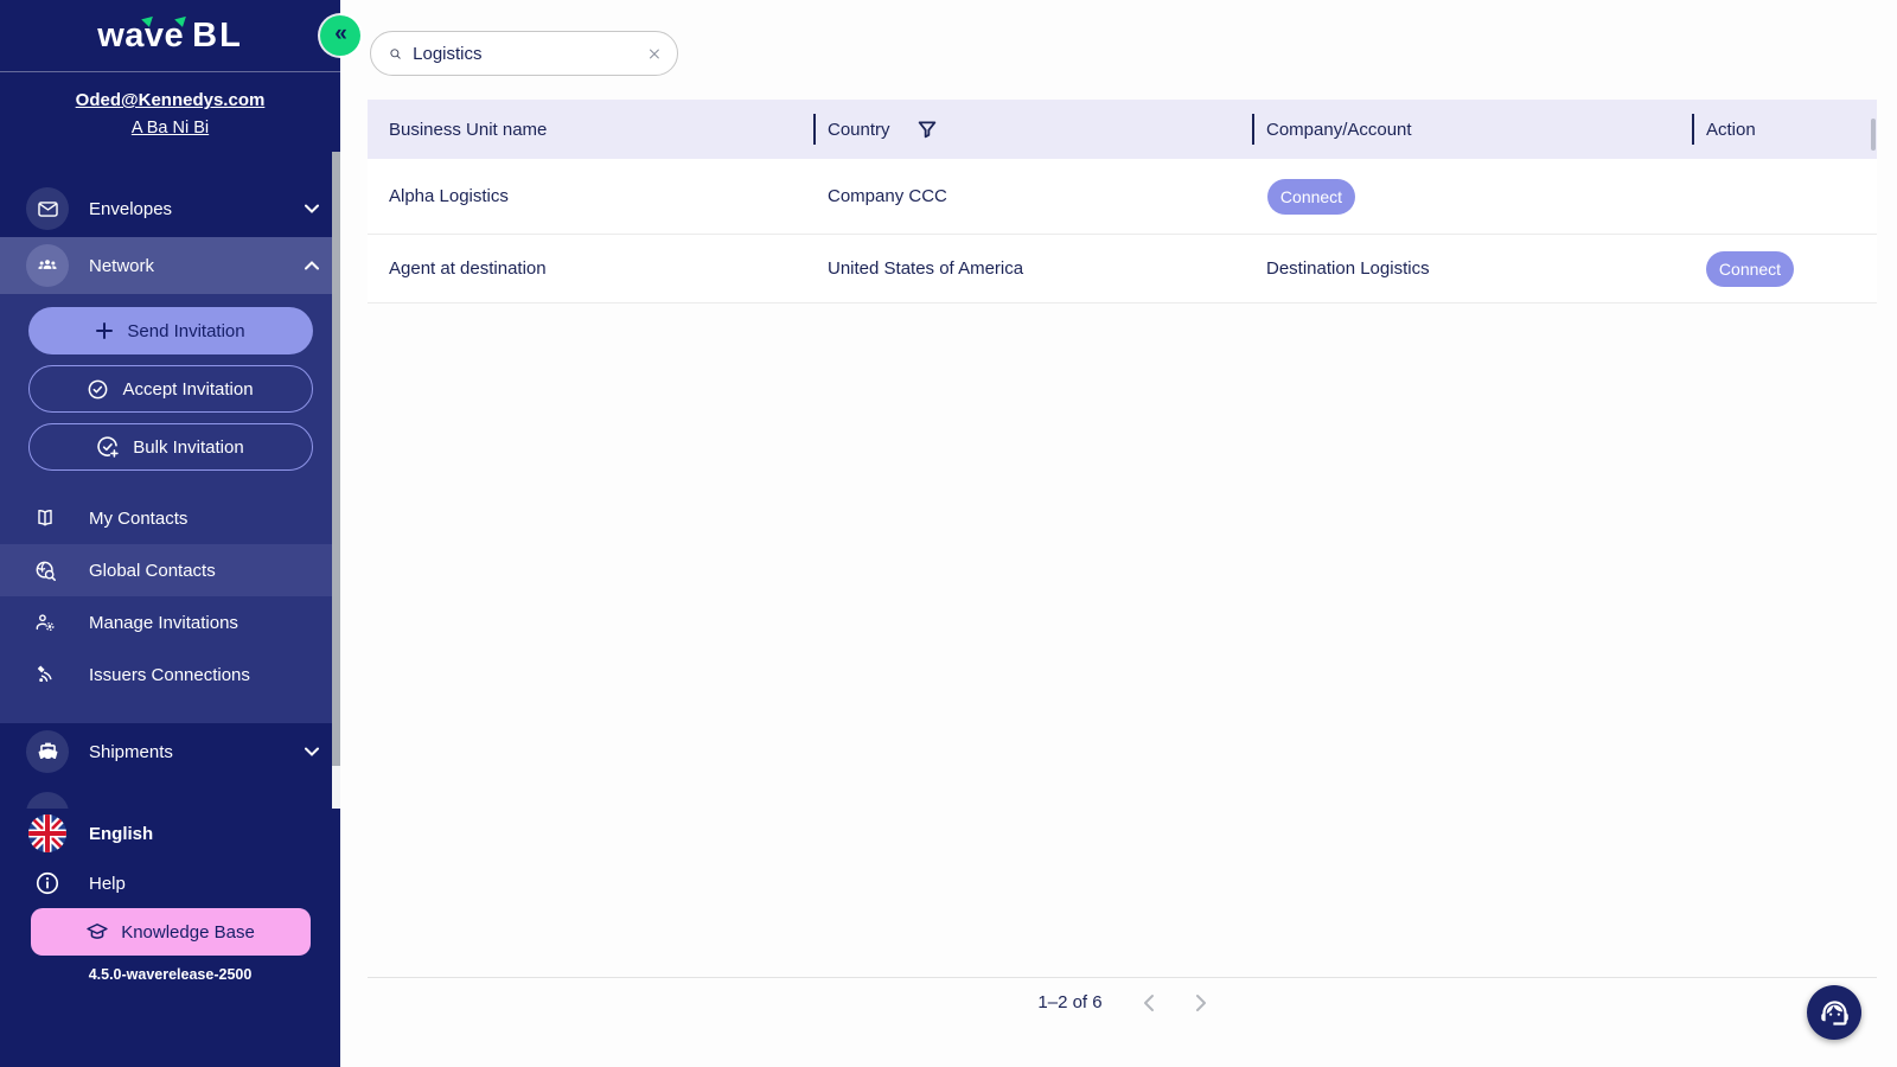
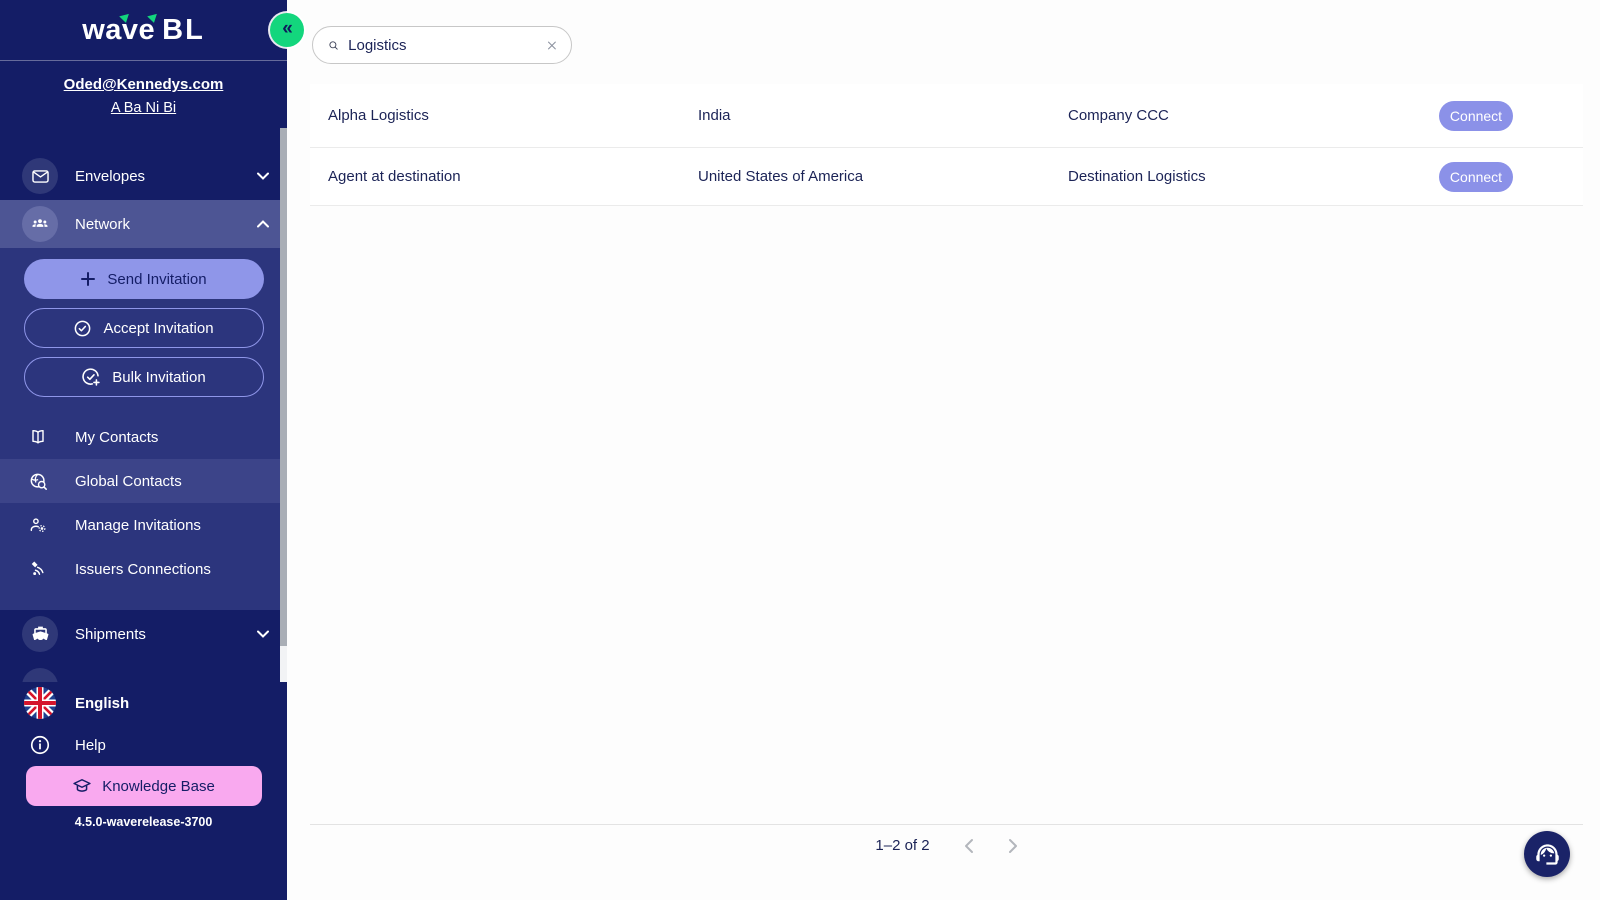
  wave BL
  Oded@Kennedys.com
  A Ba Ni Bi
  Envelopes
  Network
  Send Invitation
  Accept Invitation
  Bulk Invitation
  My Contacts
  Global Contacts
  Manage Invitations
  Issuers Connections
  Shipments
  English
  Help
  Knowledge Base
- 4.5.0-waverelease-2500
+ 4.5.0-waverelease-3700
  «
  Logistics
- Business Unit name
- Country
- Company/Account
- Action
  Alpha Logistics
+ India
  Company CCC
  Connect
  Agent at destination
  United States of America
  Destination Logistics
  Connect
- 1–2 of 6
+ 1–2 of 2
